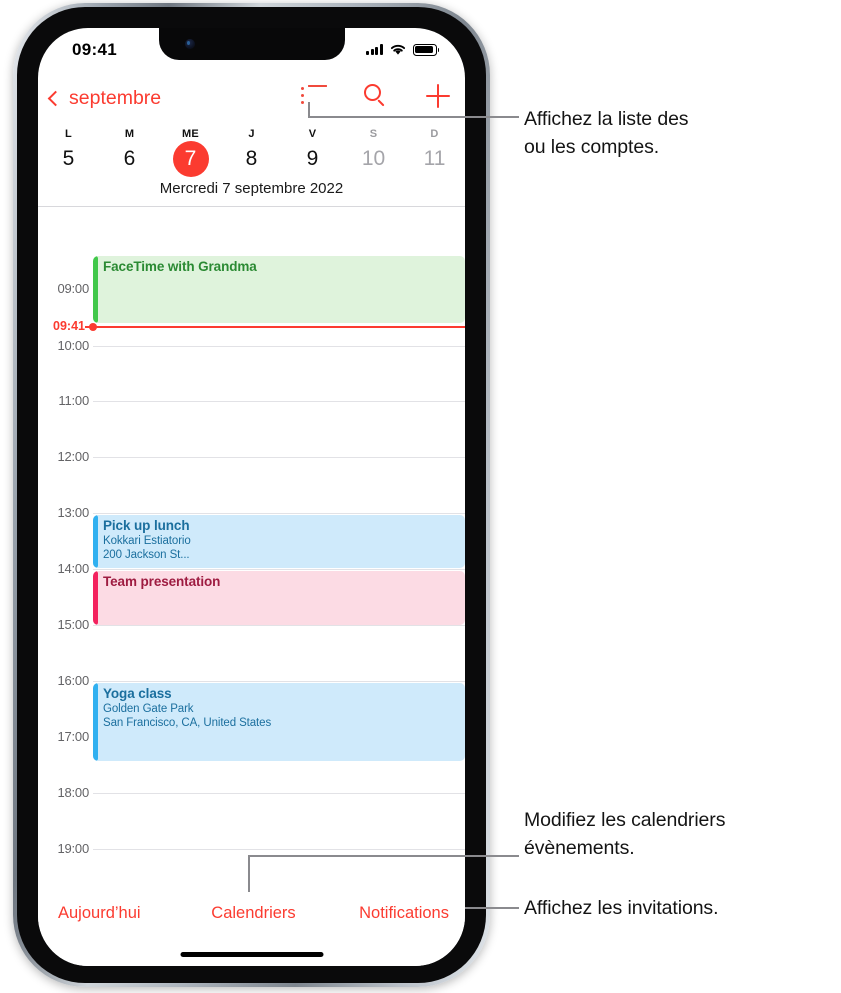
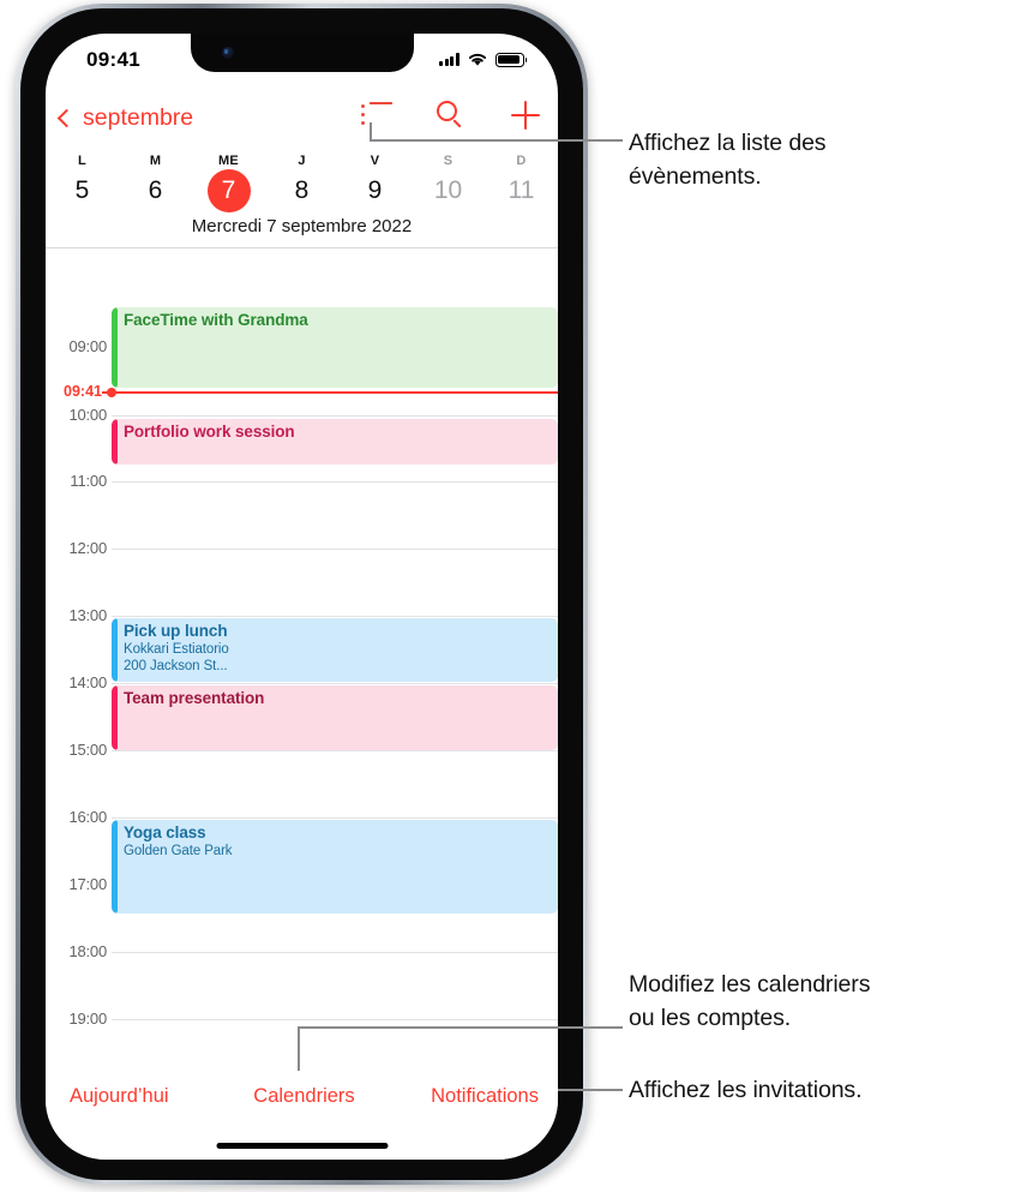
  09:41
  septembre
  L
  M
  ME
  J
  V
  S
  D
  5
  6
  7
  8
  9
  10
  11
  Mercredi 7 septembre 2022
  09:00
  10:00
  11:00
  12:00
  13:00
  14:00
  15:00
  16:00
  17:00
  18:00
  19:00
  FaceTime with Grandma
+ Portfolio work session
  Pick up lunch
  Kokkari Estiatorio
  200 Jackson St...
  Team presentation
  Yoga class
  Golden Gate Park
- San Francisco, CA, United States
  09:41
  Aujourd’hui
  Calendriers
  Notifications
  Affichez la liste des
- ou les comptes.
+ évènements.
  Modifiez les calendriers
- évènements.
+ ou les comptes.
  Affichez les invitations.
